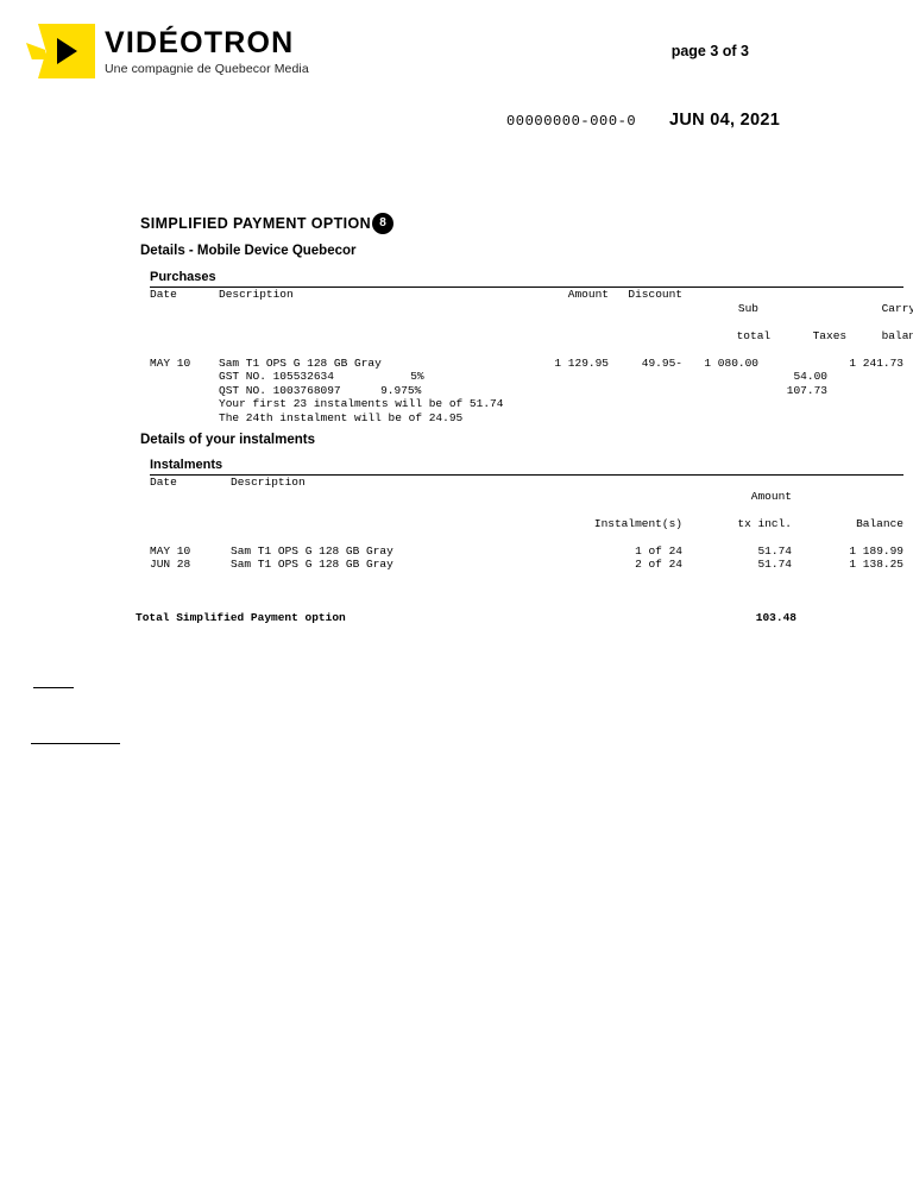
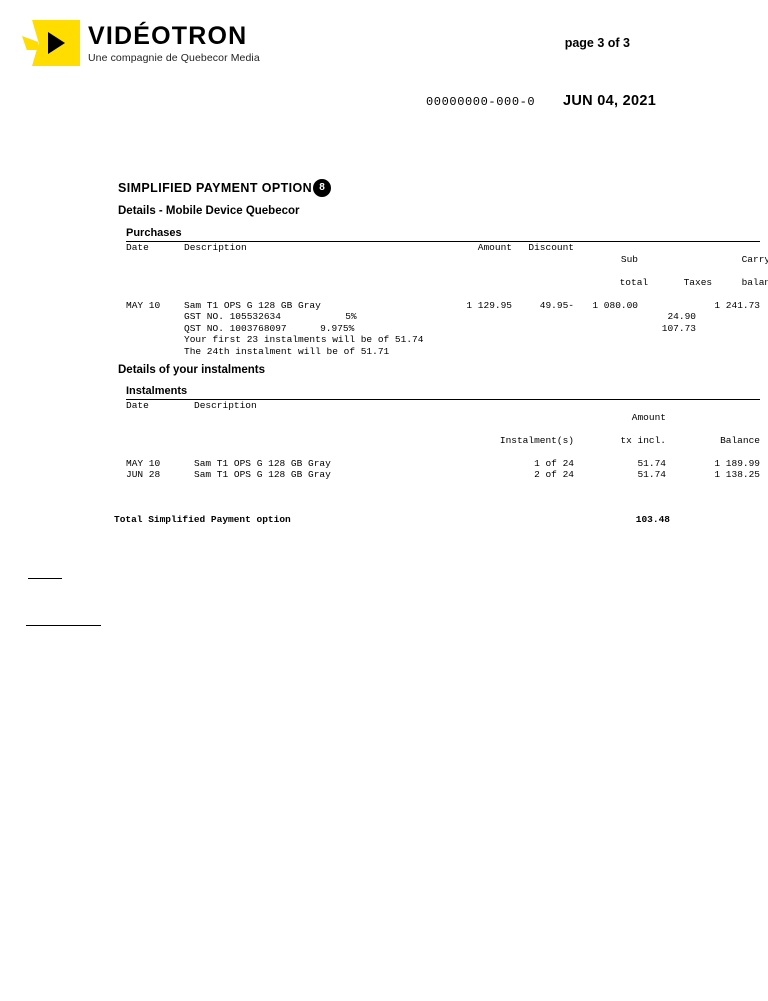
  VIDÉOTRON
  Une compagnie de Quebecor Media
  page 3 of 3
  00000000-000-0
  JUN 04, 2021
  SIMPLIFIED PAYMENT OPTION
  8
  Details - Mobile Device Quebecor
  Purchases
  Date	Description	Amount	Discount	Sub total	Taxes	Carry balan
  MAY 10	Sam T1 OPS G 128 GB Gray	1 129.95	49.95-	1 080.00		1 241.73
- 	GST NO. 105532634 5%				54.00
+ 	GST NO. 105532634 5%				24.90
  	QST NO. 1003768097 9.975%				107.73
  	Your first 23 instalments will be of 51.74
- 	The 24th instalment will be of 24.95
+ 	The 24th instalment will be of 51.71
  Details of your instalments
  Instalments
  Date	Description	Instalment(s)	Amount tx incl.	Balance
  MAY 10	Sam T1 OPS G 128 GB Gray	1 of 24	51.74	1 189.99
  JUN 28	Sam T1 OPS G 128 GB Gray	2 of 24	51.74	1 138.25
  Total Simplified Payment option
  103.48
